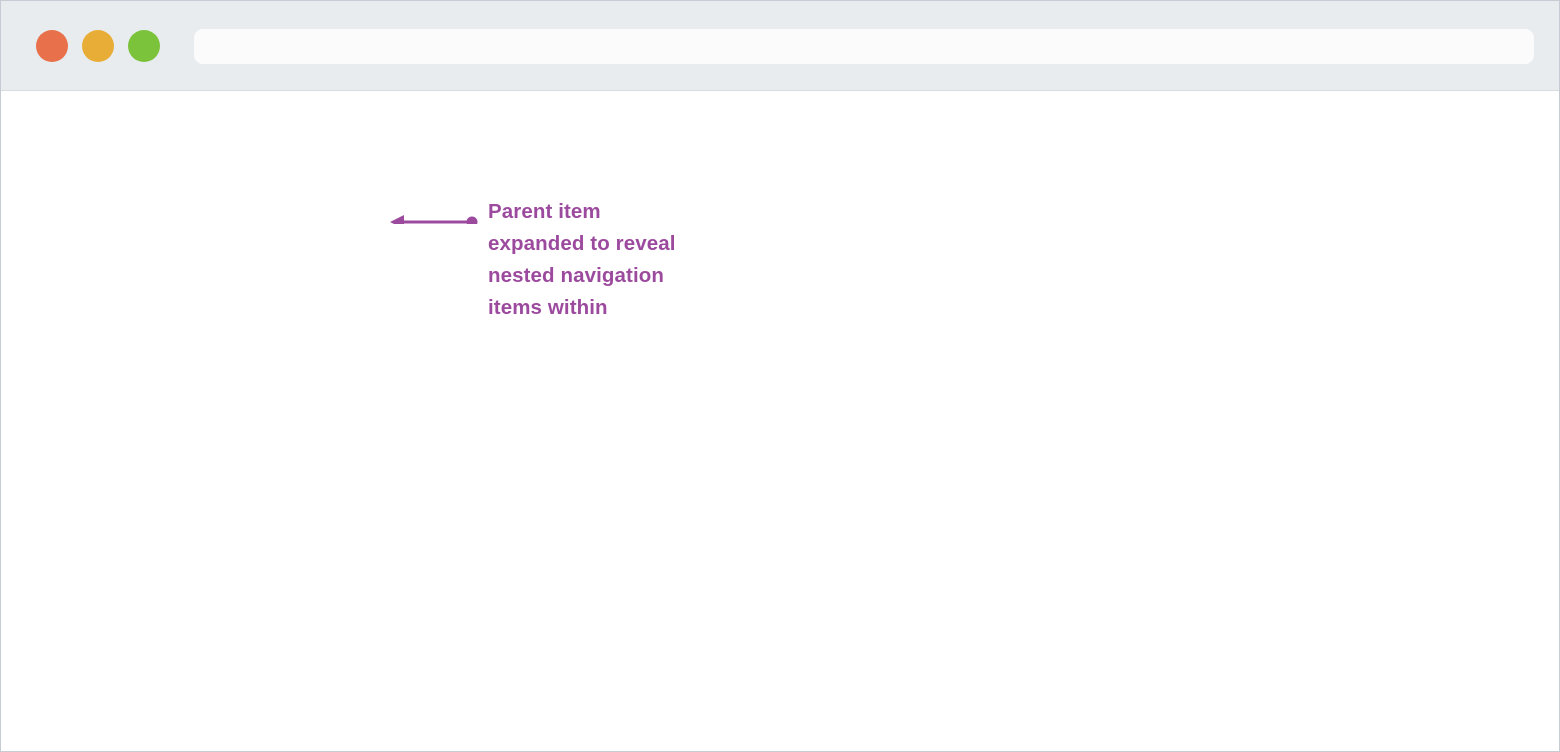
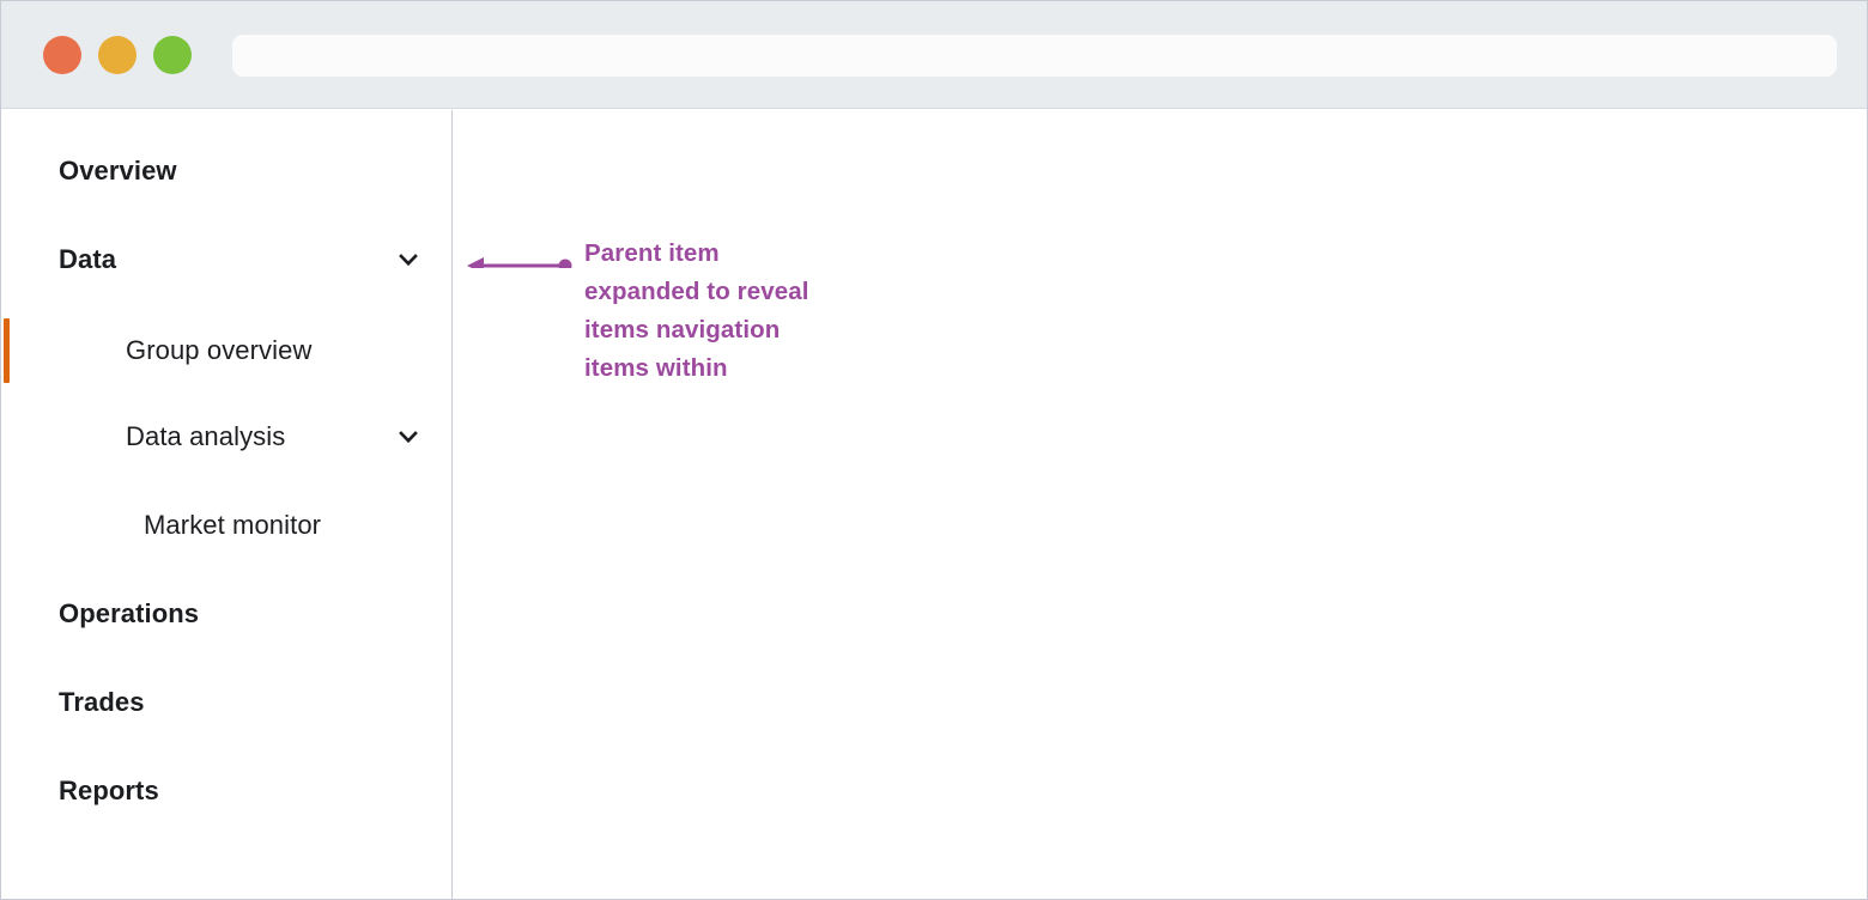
+ Overview
+ Data
+ Group overview
+ Data analysis
+ Market monitor
+ Operations
+ Trades
+ Reports
- Parent item expanded to reveal nested navigation items within
+ Parent item expanded to reveal items navigation items within
